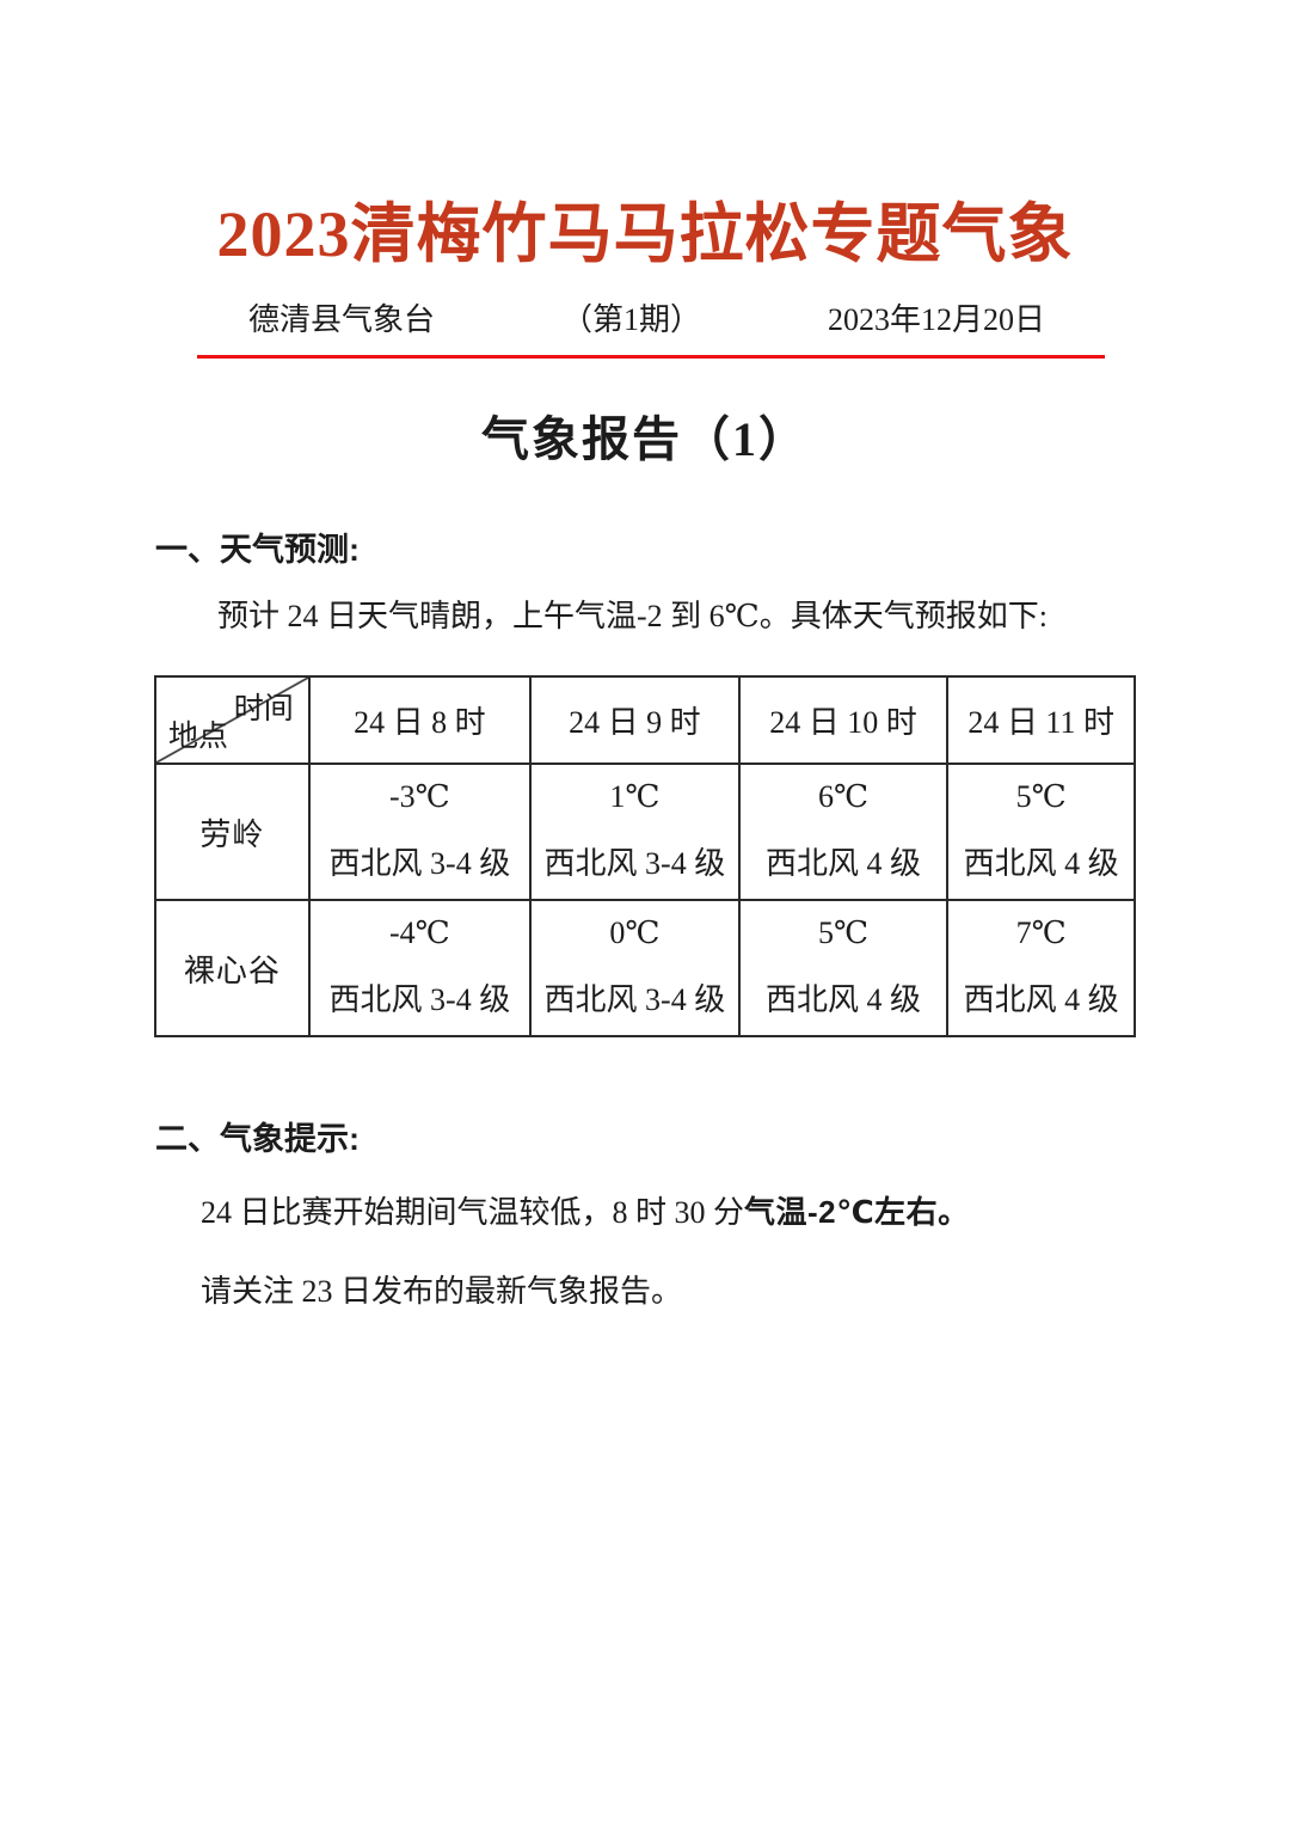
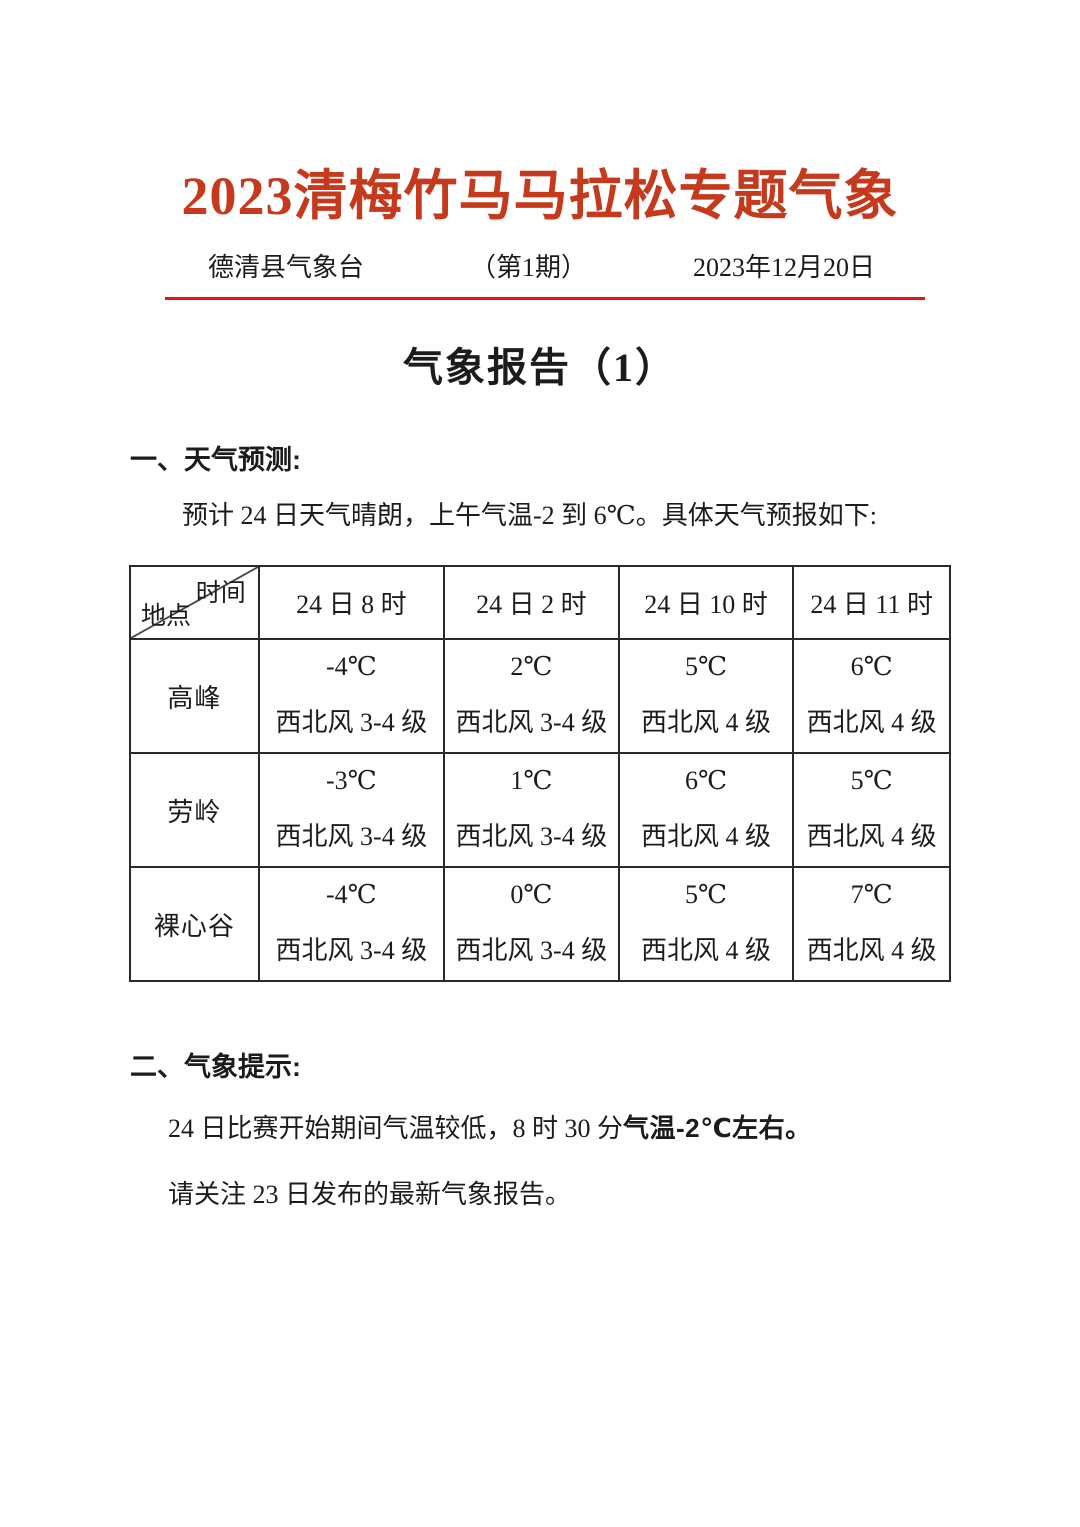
  2023清梅竹马马拉松专题气象
  德清县气象台
  （第1期）
  2023年12月20日
  气象报告（1）
  一、天气预测:
  预计 24 日天气晴朗，上午气温-2 到 6℃。具体天气预报如下:
- 时间 地点	24 日 8 时	24 日 9 时	24 日 10 时	24 日 11 时
+ 时间 地点	24 日 8 时	24 日 2 时	24 日 10 时	24 日 11 时
+ 高峰	-4℃ 西北风 3-4 级	2℃ 西北风 3-4 级	5℃ 西北风 4 级	6℃ 西北风 4 级
  劳岭	-3℃ 西北风 3-4 级	1℃ 西北风 3-4 级	6℃ 西北风 4 级	5℃ 西北风 4 级
  裸心谷	-4℃ 西北风 3-4 级	0℃ 西北风 3-4 级	5℃ 西北风 4 级	7℃ 西北风 4 级
  二、气象提示:
  24 日比赛开始期间气温较低，8 时 30 分气温-2℃左右。
  请关注 23 日发布的最新气象报告。
